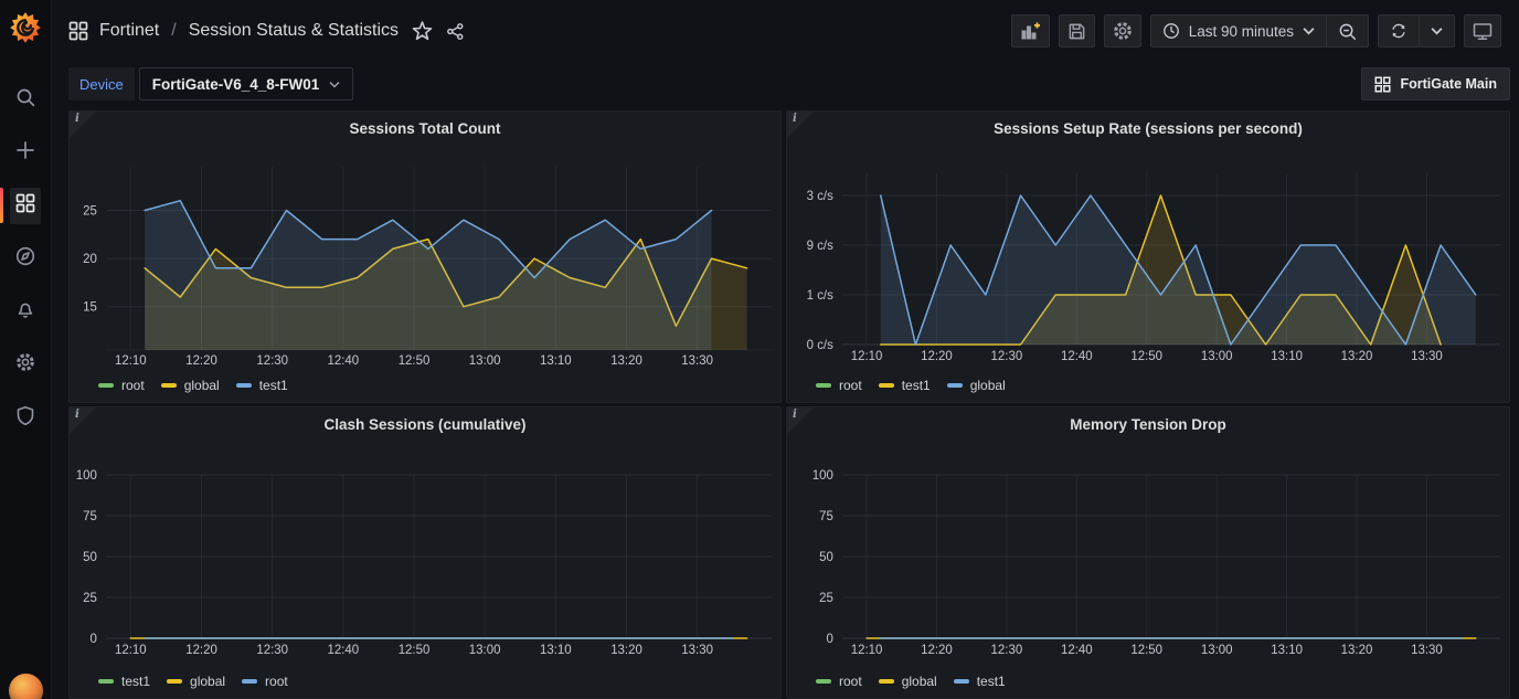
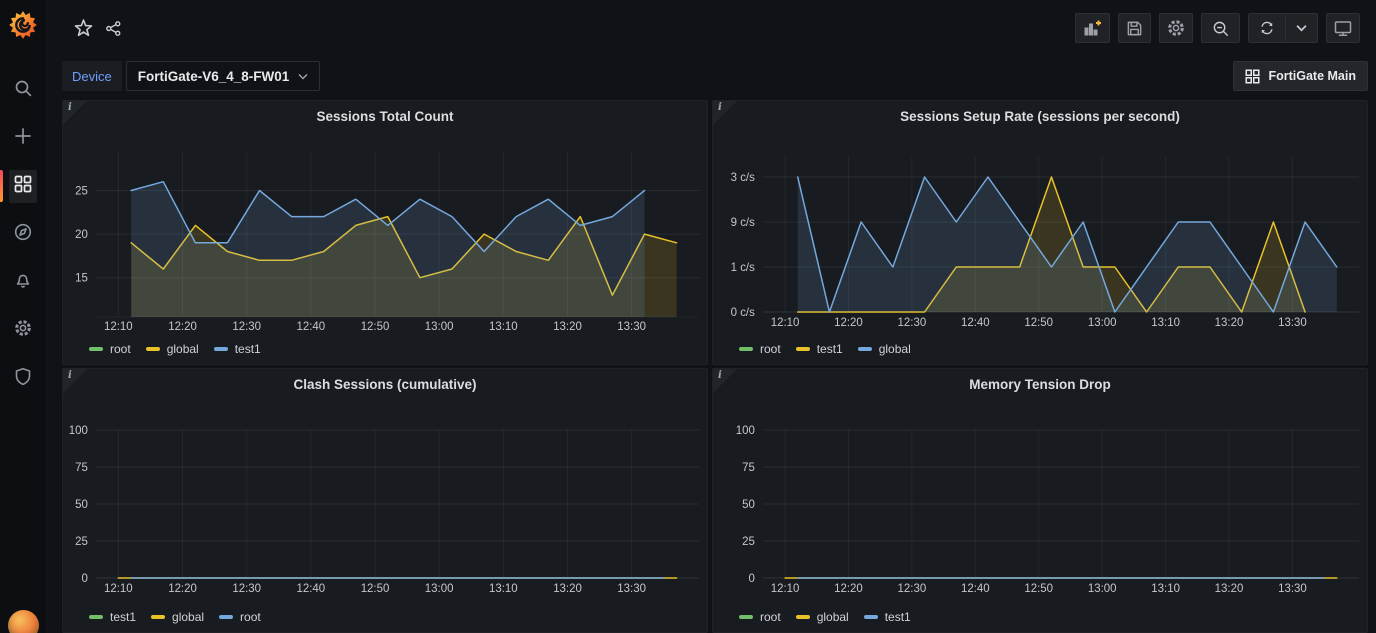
- Fortinet
- /
- Session Status & Statistics
- Last 90 minutes
  Device
  FortiGate-V6_4_8-FW01
  FortiGate Main
  i
  Sessions Total Count
  12:10
  12:20
  12:30
  12:40
  12:50
  13:00
  13:10
  13:20
  13:30
  15
  20
  25
  root
  global
  test1
  i
  Sessions Setup Rate (sessions per second)
  12:10
  12:20
  12:30
  12:40
  12:50
  13:00
  13:10
  13:20
  13:30
  0 c/s
  1 c/s
  9 c/s
  3 c/s
  root
  test1
  global
  i
  Clash Sessions (cumulative)
  12:10
  12:20
  12:30
  12:40
  12:50
  13:00
  13:10
  13:20
  13:30
  0
  25
  50
  75
  100
  test1
  global
  root
  i
  Memory Tension Drop
  12:10
  12:20
  12:30
  12:40
  12:50
  13:00
  13:10
  13:20
  13:30
  0
  25
  50
  75
  100
  root
  global
  test1
